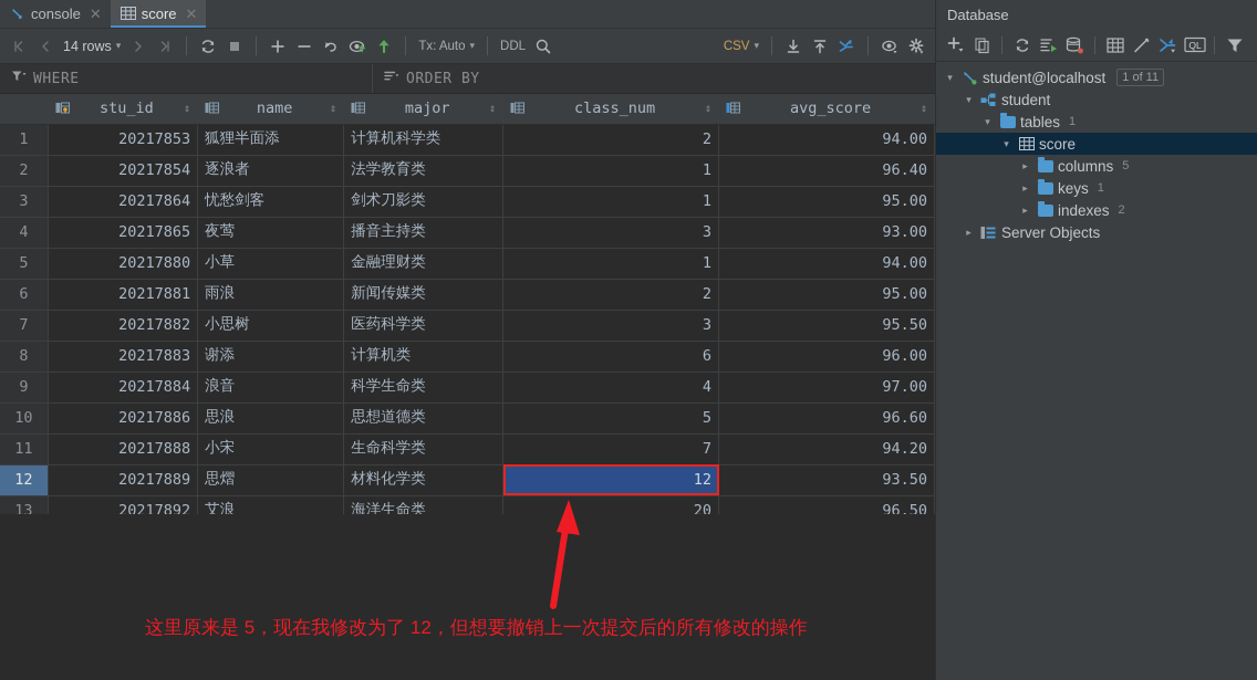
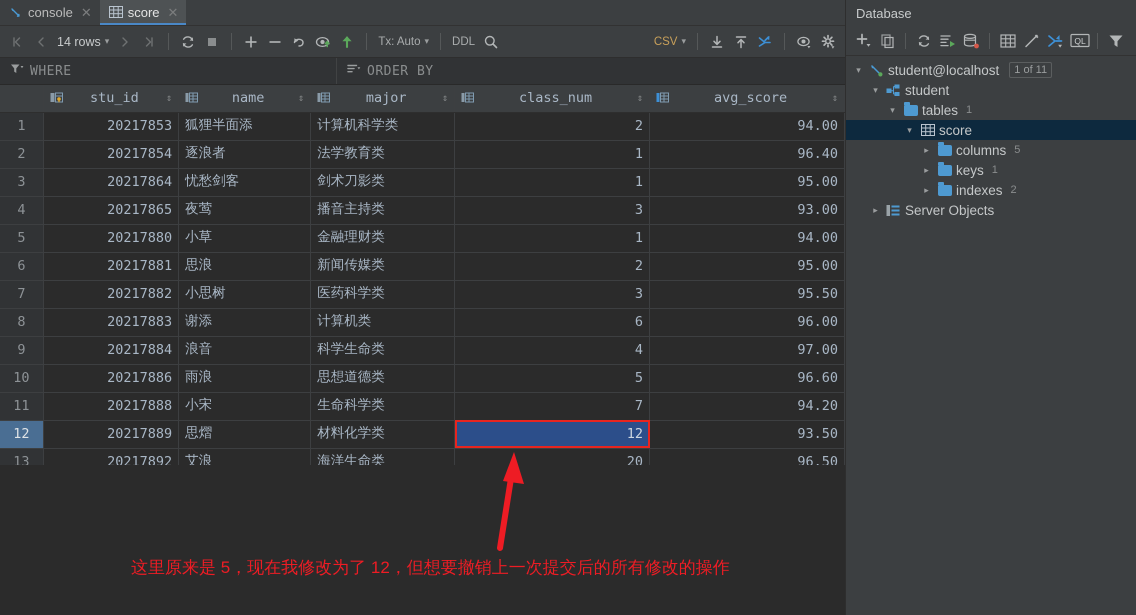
  console
  ✕
  score
  ✕
  14 rows
  ▾
  Tx: Auto
  ▾
  DDL
  CSV
  ▾
  WHERE
  ORDER BY
  	stu_id ⇕	name ⇕	major ⇕	class_num ⇕	avg_score ⇕
  1	20217853	狐狸半面添	计算机科学类	2	94.00
  2	20217854	逐浪者	法学教育类	1	96.40
  3	20217864	忧愁剑客	剑术刀影类	1	95.00
  4	20217865	夜莺	播音主持类	3	93.00
  5	20217880	小草	金融理财类	1	94.00
- 6	20217881	雨浪	新闻传媒类	2	95.00
+ 6	20217881	思浪	新闻传媒类	2	95.00
  7	20217882	小思树	医药科学类	3	95.50
  8	20217883	谢添	计算机类	6	96.00
  9	20217884	浪音	科学生命类	4	97.00
- 10	20217886	思浪	思想道德类	5	96.60
+ 10	20217886	雨浪	思想道德类	5	96.60
  11	20217888	小宋	生命科学类	7	94.20
  12	20217889	思熠	材料化学类	12	93.50
  13	20217892	艾浪	海洋生命类	20	96.50
  这里原来是 5，现在我修改为了 12，但想要撤销上一次提交后的所有修改的操作
  Database
  QL
  ▾
  student@localhost
  1 of 11
  ▾
  student
  ▾
  tables
  1
  ▾
  score
  ▸
  columns
  5
  ▸
  keys
  1
  ▸
  indexes
  2
  ▸
  Server Objects
